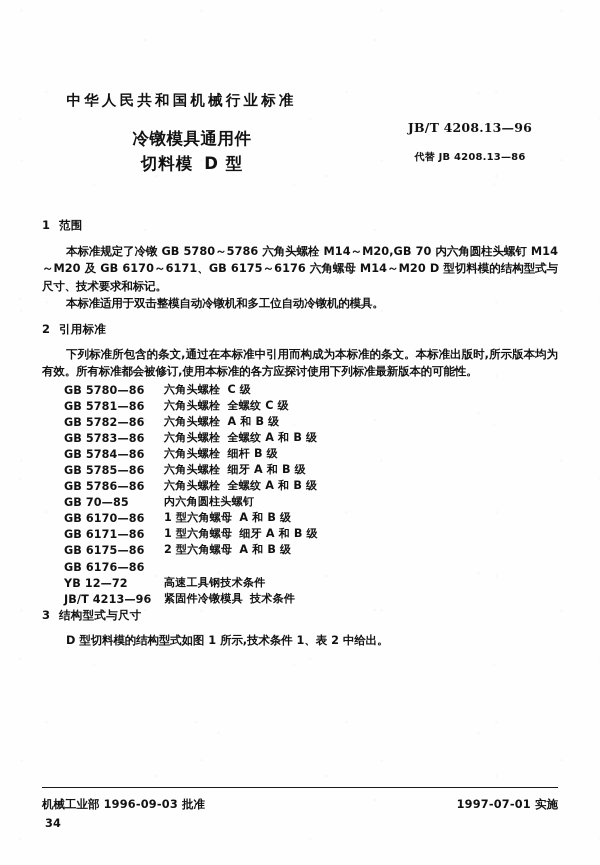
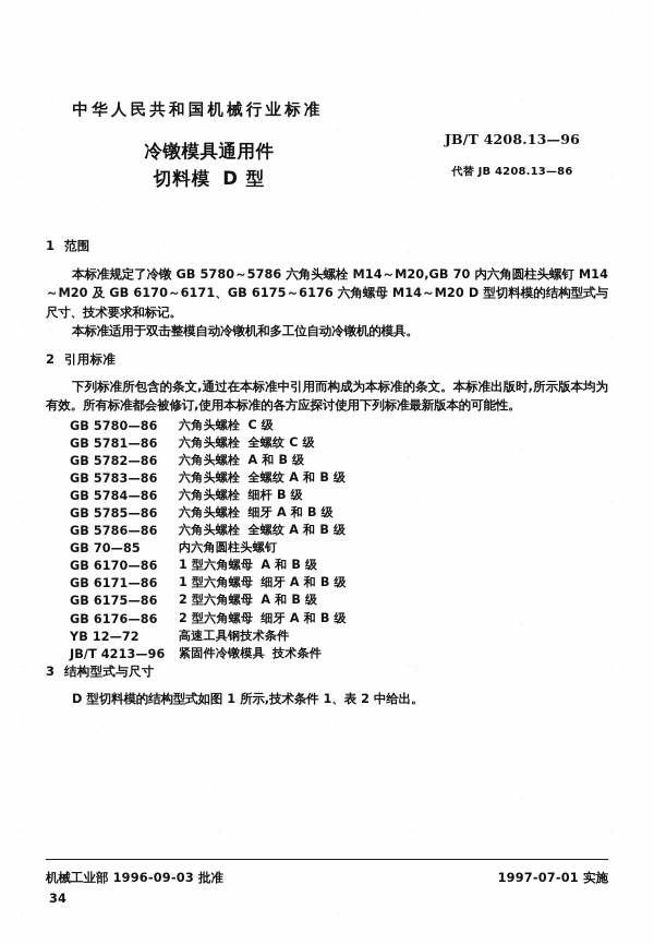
  中华人民共和国机械行业标准
  JB/T 4208.13—96
  代替 JB 4208.13—86
  冷镦模具通用件
  切料模 D 型
  1 范围
  本标准规定了冷镦 GB 5780～5786 六角头螺栓 M14～M20,GB 70 内六角圆柱头螺钉 M14～M20 及 GB 6170～6171、GB 6175～6176 六角螺母 M14～M20 D 型切料模的结构型式与尺寸、技术要求和标记。
  本标准适用于双击整模自动冷镦机和多工位自动冷镦机的模具。
  2 引用标准
  下列标准所包含的条文,通过在本标准中引用而构成为本标准的条文。本标准出版时,所示版本均为有效。所有标准都会被修订,使用本标准的各方应探讨使用下列标准最新版本的可能性。
  GB 5780—86
  六角头螺栓 C 级
  GB 5781—86
  六角头螺栓 全螺纹 C 级
  GB 5782—86
  六角头螺栓 A 和 B 级
  GB 5783—86
  六角头螺栓 全螺纹 A 和 B 级
  GB 5784—86
  六角头螺栓 细杆 B 级
  GB 5785—86
  六角头螺栓 细牙 A 和 B 级
  GB 5786—86
  六角头螺栓 全螺纹 A 和 B 级
  GB 70—85
  内六角圆柱头螺钉
  GB 6170—86
  1 型六角螺母 A 和 B 级
  GB 6171—86
  1 型六角螺母 细牙 A 和 B 级
  GB 6175—86
  2 型六角螺母 A 和 B 级
  GB 6176—86
+ 2 型六角螺母 细牙 A 和 B 级
  YB 12—72
  高速工具钢技术条件
  JB/T 4213—96
  紧固件冷镦模具 技术条件
  3 结构型式与尺寸
  D 型切料模的结构型式如图 1 所示,技术条件 1、表 2 中给出。
  机械工业部 1996-09-03 批准
  1997-07-01 实施
  34
